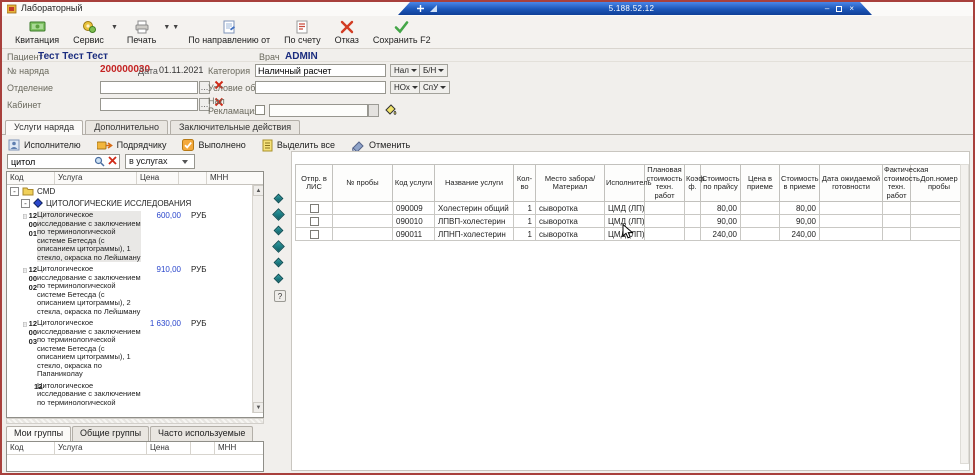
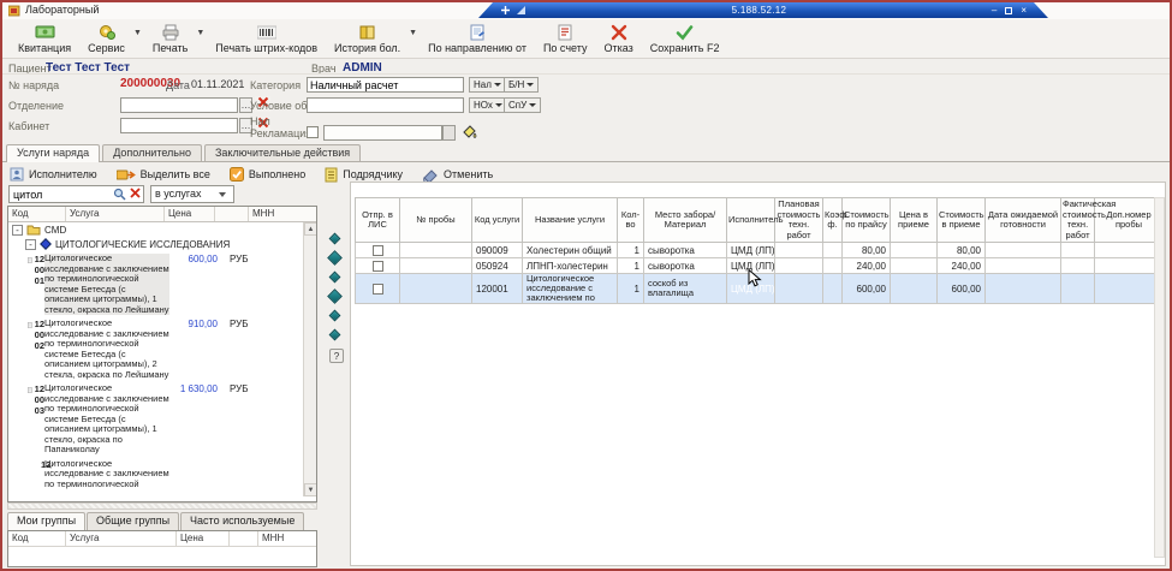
  Лабораторный
  5.188.52.12
  –
  ×
  Квитанция
  Сервис
  Печать
+ Печать штрих-кодов
+ История бол.
  По направлению от
  По счету
  Отказ
  Сохранить F2
  Пациент
  Тест Тест Тест
  Врач
  ADMIN
  № наряда
  200000030
  Дата
  01.11.2021
  Отделение
  …
  Кабинет
  …
  Категория
  Наличный расчет
  Нал
  Б/Н
  Условие об
  НОх
  СпУ
  Нал
  Рекламаци
  Услуги наряда
  Дополнительно
  Заключительные действия
  Исполнителю
- Подрядчику
+ Выделить все
  Выполнено
- Выделить все
+ Подрядчику
  Отменить
  цитол
  в услугах
  Код
  Услуга
  Цена
  МНН
  -
  CMD
  -
  ЦИТОЛОГИЧЕСКИЕ ИССЛЕДОВАНИЯ
  12 00 01
  Цитологическое исследование с заключением по терминологической системе Бетесда (с описанием цитограммы), 1 стекло, окраска по Лейшману
  600,00
  РУБ
  12 00 02
  Цитологическое исследование с заключением по терминологической системе Бетесда (с описанием цитограммы), 2 стекла, окраска по Лейшману
  910,00
  РУБ
  12 00 03
  Цитологическое исследование с заключением по терминологической системе Бетесда (с описанием цитограммы), 1 стекло, окраска по Папаниколау
  1 630,00
  РУБ
  12
  Цитологическое исследование с заключением по терминологической
  Мои группы
  Общие группы
  Часто используемые
  Код
  Услуга
  Цена
  МНН
  ?
  Отпр. в ЛИС	№ пробы	Код услуги	Название услуги	Кол-во	Место забора/Материал	Исполнител	Плановая стоимость техн. работ	Коэ ф.	Стоимость по прайсу	Цена в приеме	Стоимость в приеме	Дата ожидаемой готовности	Фактическая стоимость техн. работ	Доп.номер пробы
  		090009	Холестерин общий	1	сыворотка	ЦМД (ЛП)			80,00		80,00
- 		090010	ЛПВП-холестерин	1	сыворотка	ЦМД (ЛП)			90,00		90,00
- 		090011	ЛПНП-холестерин	1	сыворотка	ЦМ (ЛП)			240,00		240,00
+ 		050924	ЛПНП-холестерин	1	сыворотка	ЦМД (ЛП)			240,00		240,00
+ 		120001	Цитологическое исследование с заключением по	1	соскоб из влагалища	ЦМД (ЛП)			600,00		600,00
